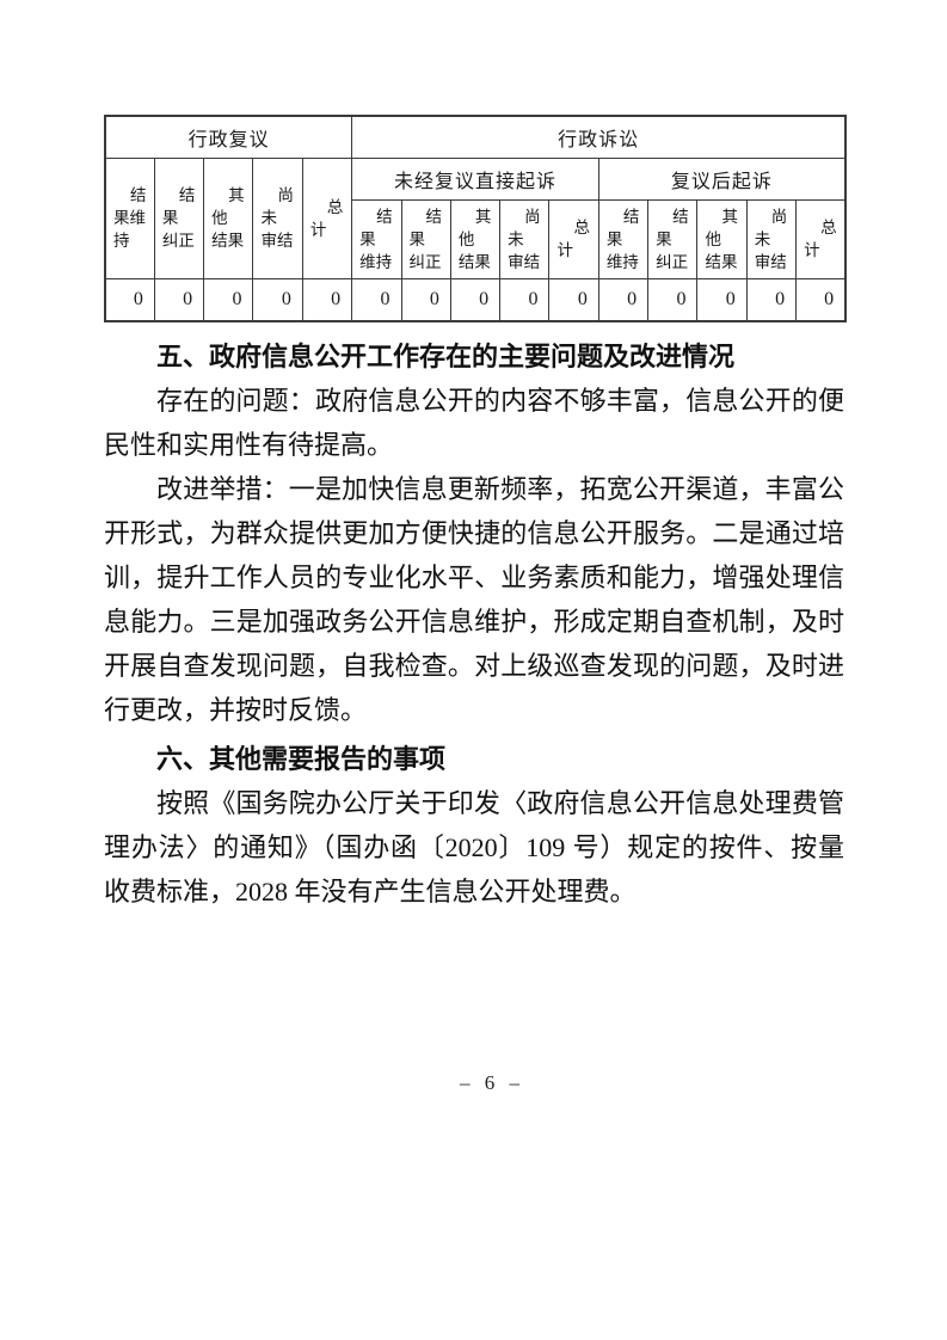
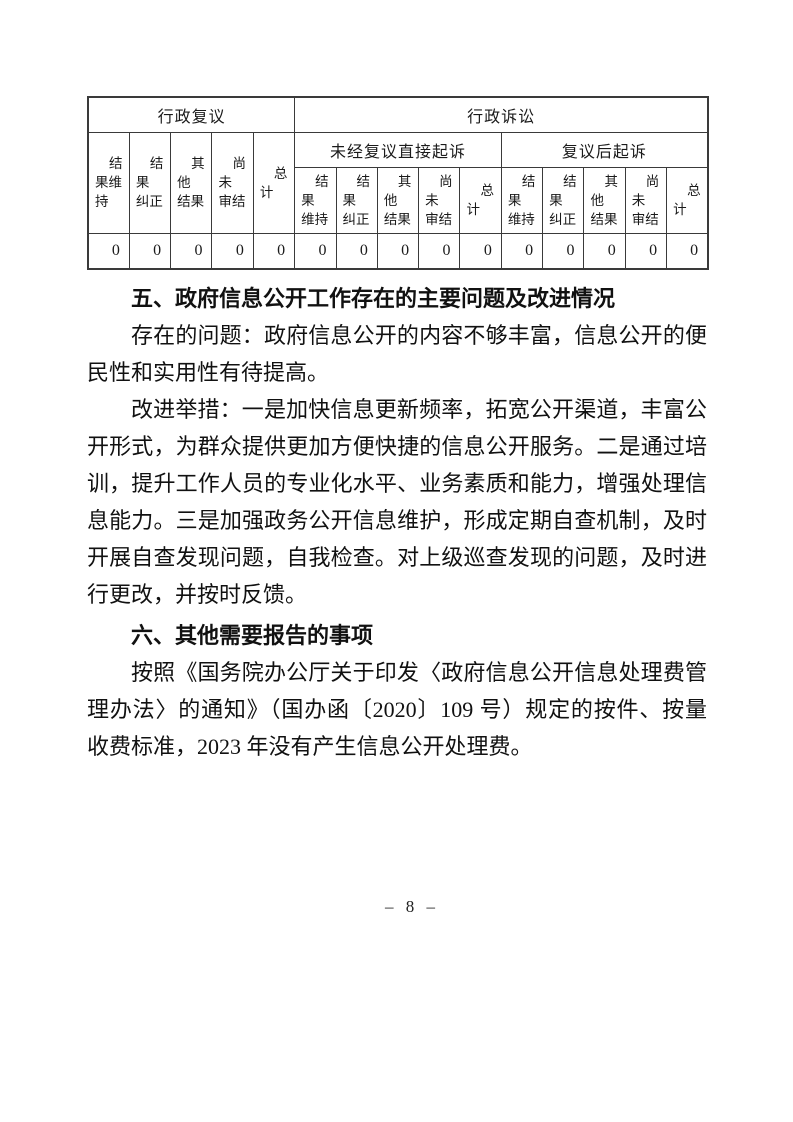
  行政复议	行政诉讼
  结 果维 持	结 果 纠正	其 他 结果	尚 未 审结	总 计	未经复议直接起诉	复议后起诉
  结 果 维持	结 果 纠正	其 他 结果	尚 未 审结	总 计	结 果 维持	结 果 纠正	其 他 结果	尚 未 审结	总 计
  0	0	0	0	0	0	0	0	0	0	0	0	0	0	0
  五、政府信息公开工作存在的主要问题及改进情况
  存在的问题：政府信息公开的内容不够丰富，信息公开的便民性和实用性有待提高。
  改进举措：一是加快信息更新频率，拓宽公开渠道，丰富公开形式，为群众提供更加方便快捷的信息公开服务。二是通过培训，提升工作人员的专业化水平、业务素质和能力，增强处理信息能力。三是加强政务公开信息维护，形成定期自查机制，及时开展自查发现问题，自我检查。对上级巡查发现的问题，及时进行更改，并按时反馈。
  六、其他需要报告的事项
- 按照《国务院办公厅关于印发〈政府信息公开信息处理费管理办法〉的通知》（国办函〔2020〕109 号）规定的按件、按量收费标准，2028 年没有产生信息公开处理费。
+ 按照《国务院办公厅关于印发〈政府信息公开信息处理费管理办法〉的通知》（国办函〔2020〕109 号）规定的按件、按量收费标准，2023 年没有产生信息公开处理费。
- – 6 –
+ – 8 –
